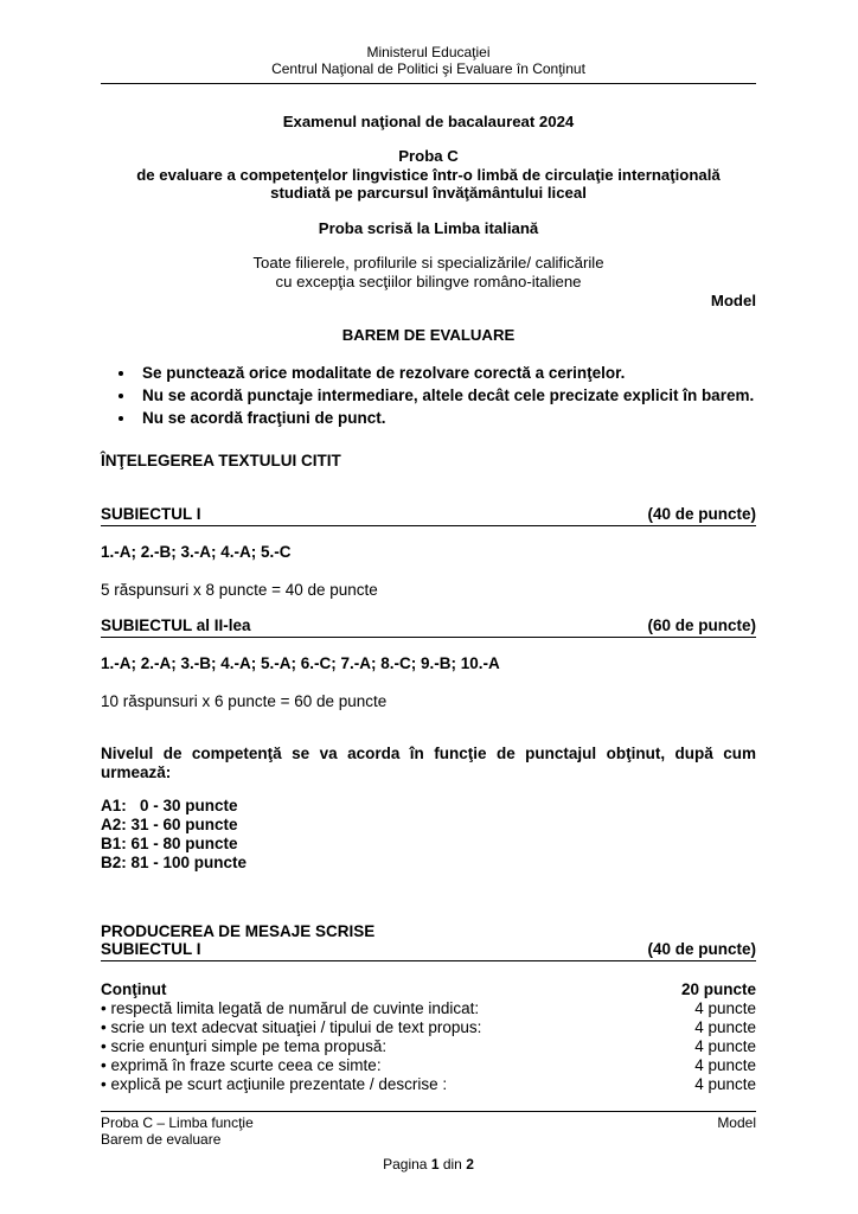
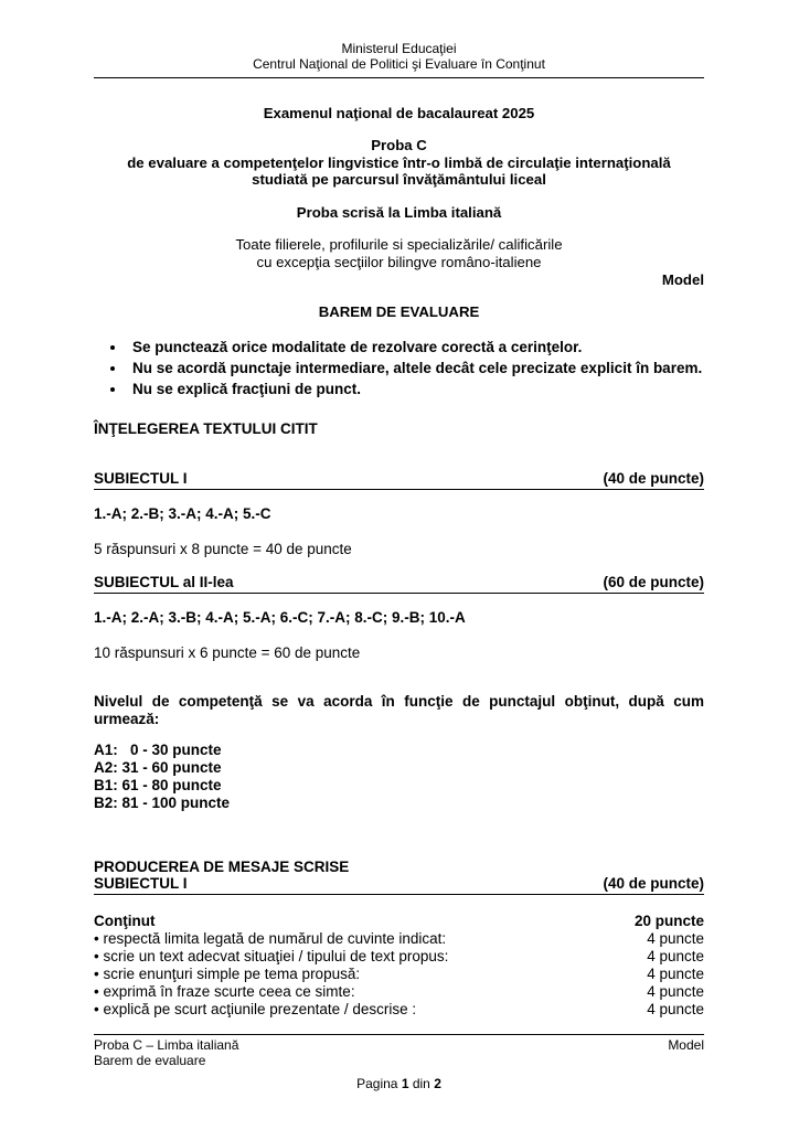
  Ministerul Educaţiei
  Centrul Naţional de Politici şi Evaluare în Conţinut
- Examenul naţional de bacalaureat 2024
+ Examenul naţional de bacalaureat 2025
  Proba C
  de evaluare a competenţelor lingvistice într-o limbă de circulaţie internaţională
  studiată pe parcursul învăţământului liceal
  Proba scrisă la Limba italiană
  Toate filierele, profilurile si specializările/ calificările
  cu excepţia secţiilor bilingve româno-italiene
  Model
  BAREM DE EVALUARE
  Se punctează orice modalitate de rezolvare corectă a cerinţelor.
  Nu se acordă punctaje intermediare, altele decât cele precizate explicit în barem.
- Nu se acordă fracţiuni de punct.
+ Nu se explică fracţiuni de punct.
  ÎNŢELEGEREA TEXTULUI CITIT
  SUBIECTUL I
  (40 de puncte)
  1.-A; 2.-B; 3.-A; 4.-A; 5.-C
  5 răspunsuri x 8 puncte = 40 de puncte
  SUBIECTUL al II-lea
  (60 de puncte)
  1.-A; 2.-A; 3.-B; 4.-A; 5.-A; 6.-C; 7.-A; 8.-C; 9.-B; 10.-A
  10 răspunsuri x 6 puncte = 60 de puncte
  Nivelul de competenţă se va acorda în funcţie de punctajul obţinut, după cum urmează:
  A1: 0 - 30 puncte
  A2: 31 - 60 puncte
  B1: 61 - 80 puncte
  B2: 81 - 100 puncte
  PRODUCEREA DE MESAJE SCRISE
  SUBIECTUL I
  (40 de puncte)
  Conţinut
  20 puncte
  • respectă limita legată de numărul de cuvinte indicat:
  4 puncte
  • scrie un text adecvat situaţiei / tipului de text propus:
  4 puncte
  • scrie enunţuri simple pe tema propusă:
  4 puncte
  • exprimă în fraze scurte ceea ce simte:
  4 puncte
  • explică pe scurt acţiunile prezentate / descrise :
  4 puncte
- Proba C – Limba funcţie
+ Proba C – Limba italiană
  Model
  Barem de evaluare
  Pagina 1 din 2
